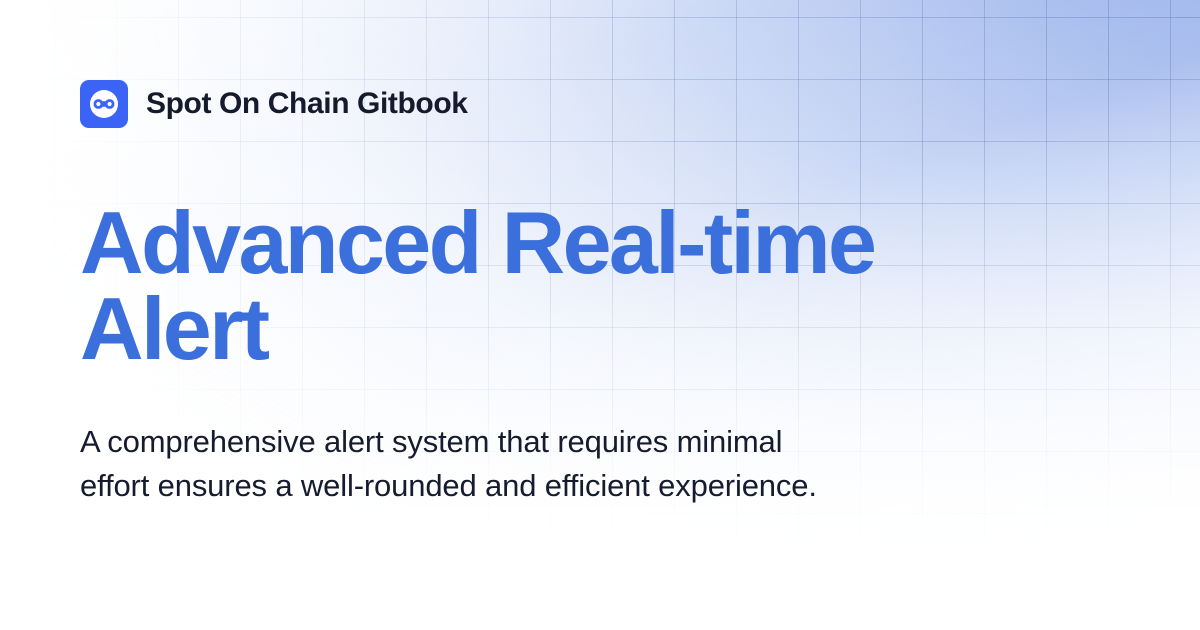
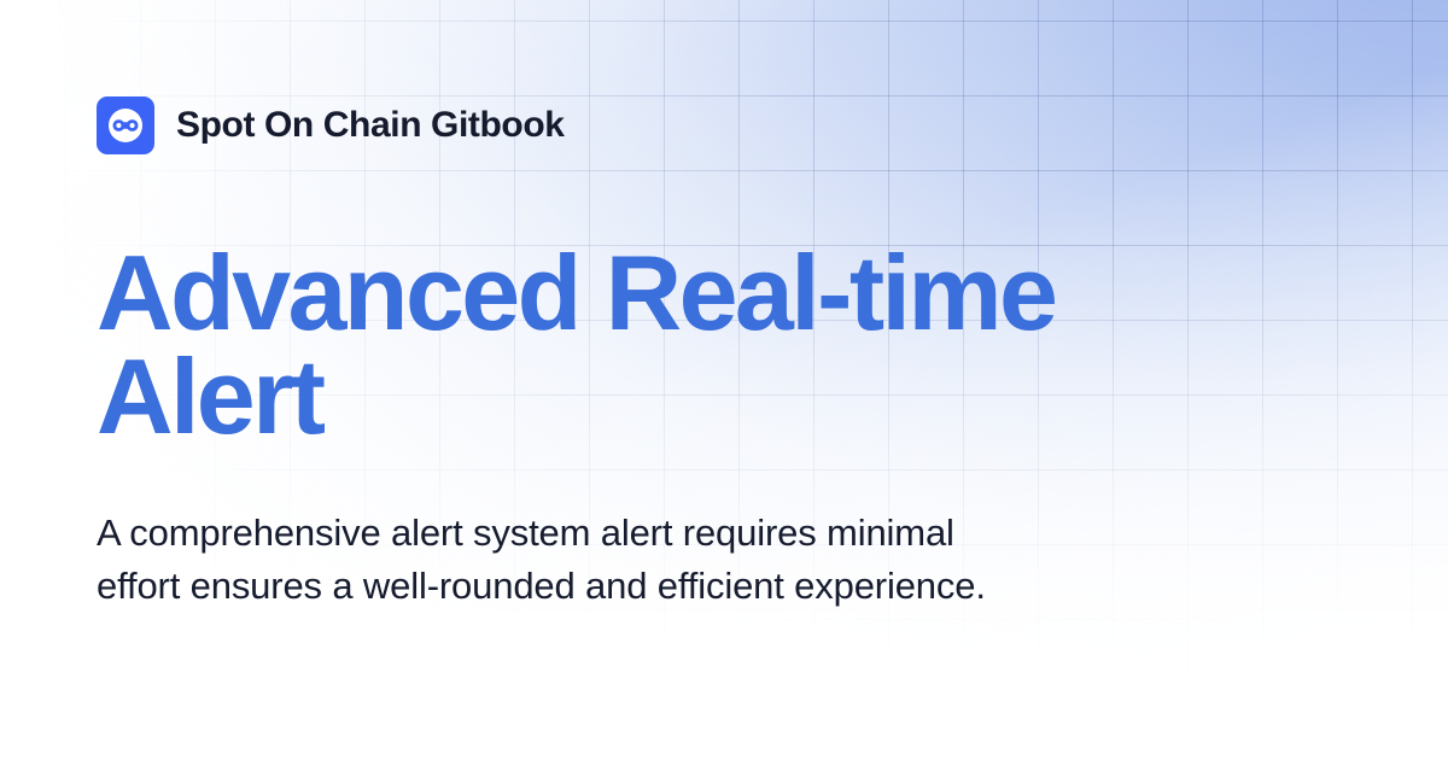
  Spot On Chain Gitbook
  Advanced Real-time Alert
- A comprehensive alert system that requires minimal effort ensures a well-rounded and efficient experience.
+ A comprehensive alert system alert requires minimal effort ensures a well-rounded and efficient experience.
